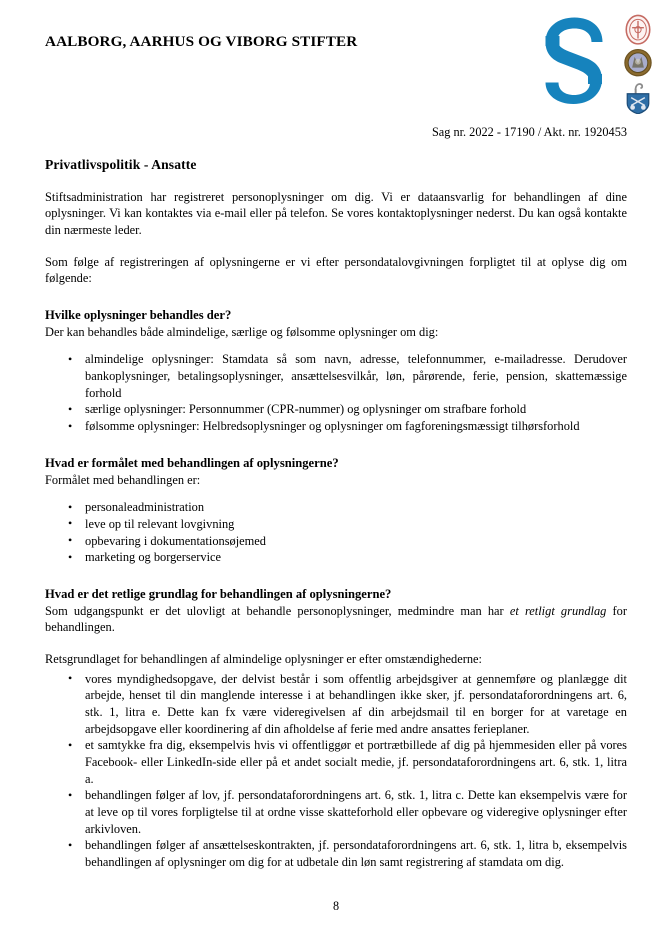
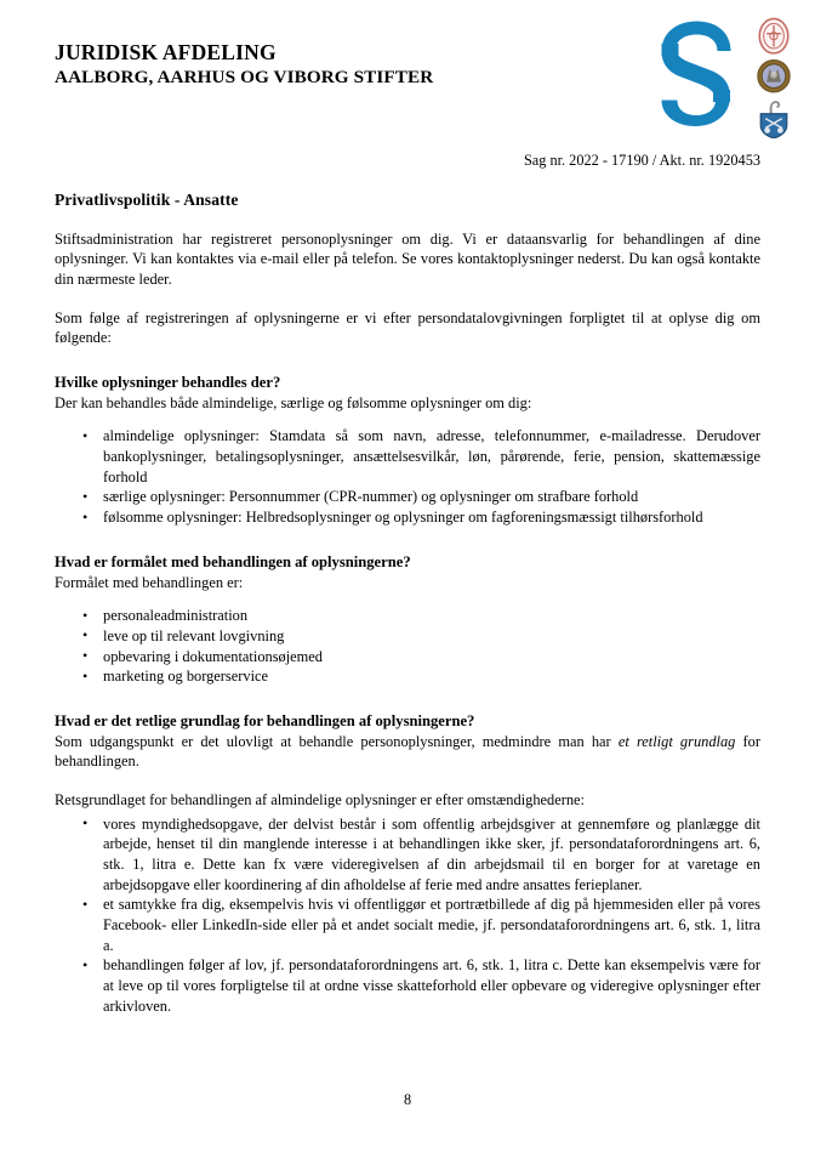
+ JURIDISK AFDELING
  AALBORG, AARHUS OG VIBORG STIFTER
  Sag nr. 2022 - 17190 / Akt. nr. 1920453
  Privatlivspolitik - Ansatte
  Stiftsadministration har registreret personoplysninger om dig. Vi er dataansvarlig for behandlingen af dine oplysninger. Vi kan kontaktes via e-mail eller på telefon. Se vores kontaktoplysninger nederst. Du kan også kontakte din nærmeste leder.
  Som følge af registreringen af oplysningerne er vi efter persondatalovgivningen forpligtet til at oplyse dig om følgende:
  Hvilke oplysninger behandles der?
  Der kan behandles både almindelige, særlige og følsomme oplysninger om dig:
  almindelige oplysninger: Stamdata så som navn, adresse, telefonnummer, e-mailadresse. Derudover bankoplysninger, betalingsoplysninger, ansættelsesvilkår, løn, pårørende, ferie, pension, skattemæssige forhold
  særlige oplysninger: Personnummer (CPR-nummer) og oplysninger om strafbare forhold
  følsomme oplysninger: Helbredsoplysninger og oplysninger om fagforeningsmæssigt tilhørsforhold
  Hvad er formålet med behandlingen af oplysningerne?
  Formålet med behandlingen er:
  personaleadministration
  leve op til relevant lovgivning
  opbevaring i dokumentationsøjemed
  marketing og borgerservice
  Hvad er det retlige grundlag for behandlingen af oplysningerne?
  Som udgangspunkt er det ulovligt at behandle personoplysninger, medmindre man har et retligt grundlag for behandlingen.
  Retsgrundlaget for behandlingen af almindelige oplysninger er efter omstændighederne:
  vores myndighedsopgave, der delvist består i som offentlig arbejdsgiver at gennemføre og planlægge dit arbejde, henset til din manglende interesse i at behandlingen ikke sker, jf. persondataforordningens art. 6, stk. 1, litra e. Dette kan fx være videregivelsen af din arbejdsmail til en borger for at varetage en arbejdsopgave eller koordinering af din afholdelse af ferie med andre ansattes ferieplaner.
  et samtykke fra dig, eksempelvis hvis vi offentliggør et portrætbillede af dig på hjemmesiden eller på vores Facebook- eller LinkedIn-side eller på et andet socialt medie, jf. persondataforordningens art. 6, stk. 1, litra a.
  behandlingen følger af lov, jf. persondataforordningens art. 6, stk. 1, litra c. Dette kan eksempelvis være for at leve op til vores forpligtelse til at ordne visse skatteforhold eller opbevare og videregive oplysninger efter arkivloven.
- behandlingen følger af ansættelseskontrakten, jf. persondataforordningens art. 6, stk. 1, litra b, eksempelvis behandlingen af oplysninger om dig for at udbetale din løn samt registrering af stamdata om dig.
  8
